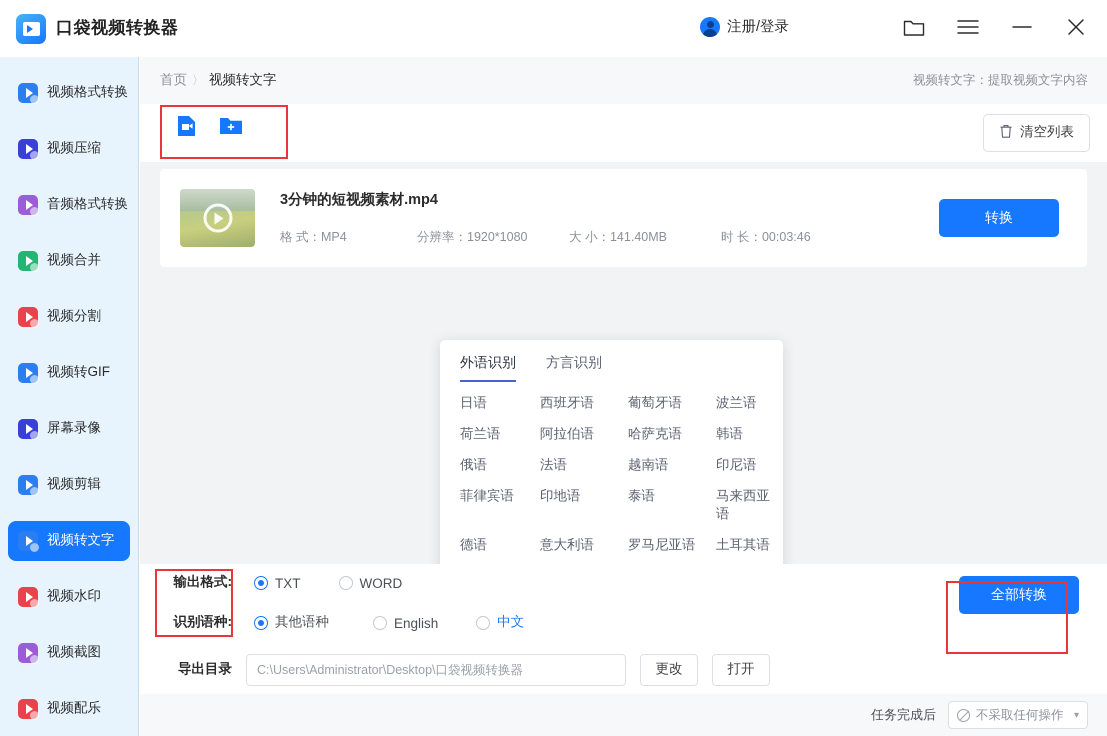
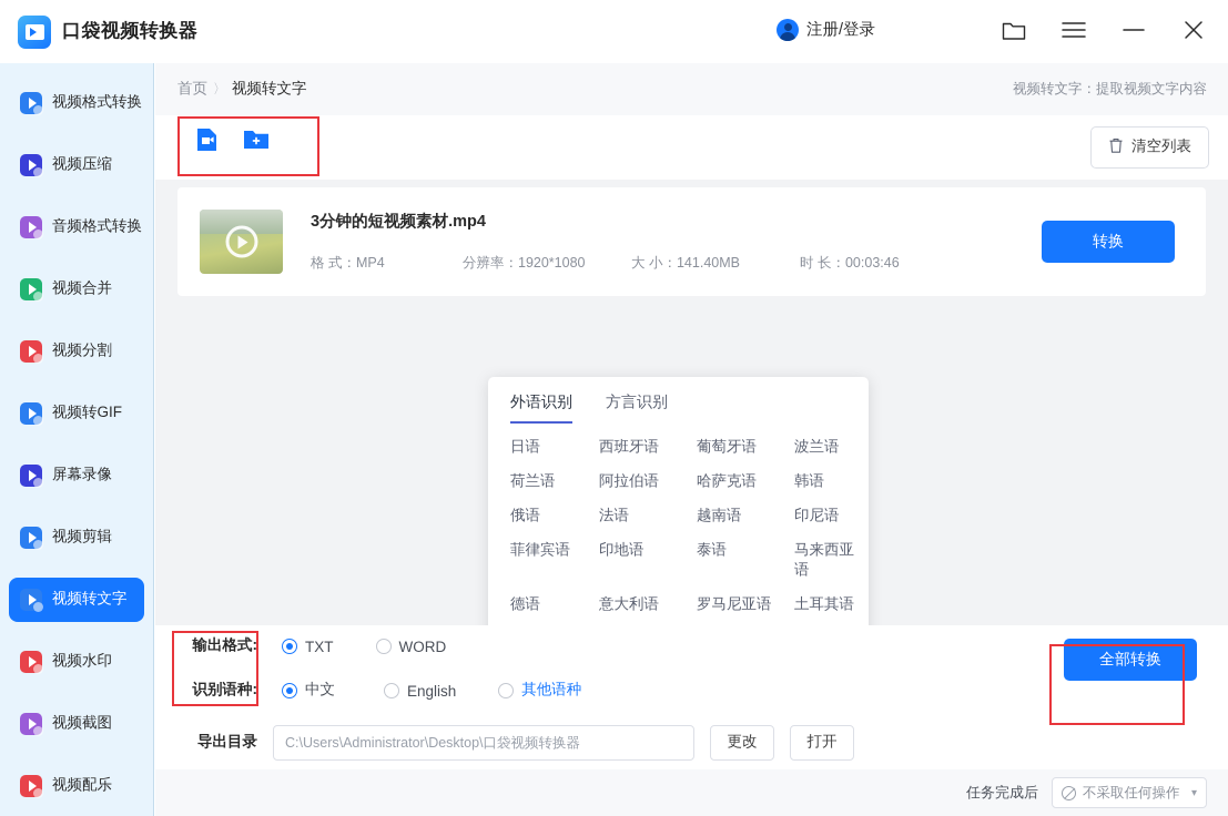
  口袋视频转换器
  注册/登录
  视频格式转换
  视频压缩
  音频格式转换
  视频合并
  视频分割
  视频转GIF
  屏幕录像
  视频剪辑
  视频转文字
  视频水印
  视频截图
  视频配乐
  首页
  〉
  视频转文字
  视频转文字：提取视频文字内容
  清空列表
  3分钟的短视频素材.mp4
  格 式：MP4
  分辨率：1920*1080
  大 小：141.40MB
  时 长：00:03:46
  转换
  外语识别
  方言识别
  日语
  西班牙语
  葡萄牙语
  波兰语
  荷兰语
  阿拉伯语
  哈萨克语
  韩语
  俄语
  法语
  越南语
  印尼语
  菲律宾语
  印地语
  泰语
  马来西亚语
  德语
  意大利语
  罗马尼亚语
  土耳其语
  输出格式:
  TXT
  WORD
  识别语种:
- 其他语种
+ 中文
  English
- 中文
+ 其他语种
  导出目录
  C:\Users\Administrator\Desktop\口袋视频转换器
  更改
  打开
  全部转换
  任务完成后
  不采取任何操作
  ▾
